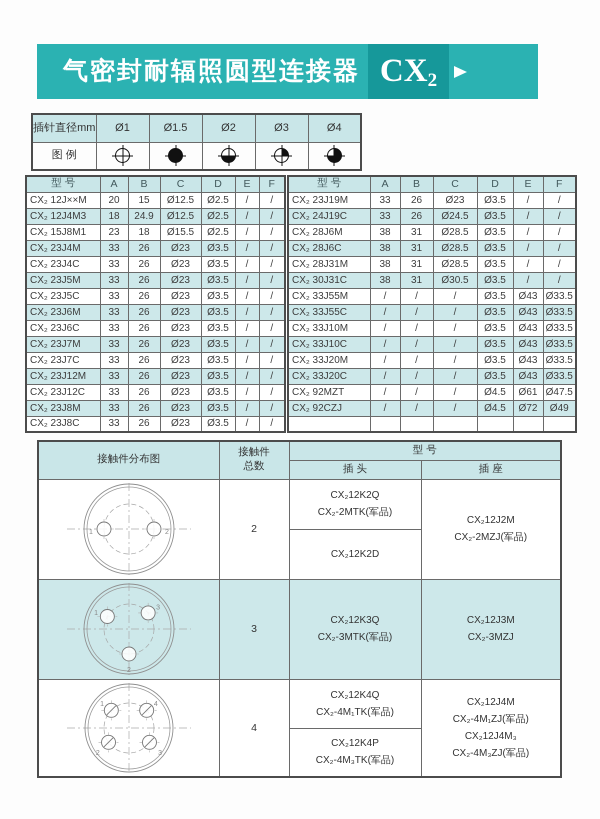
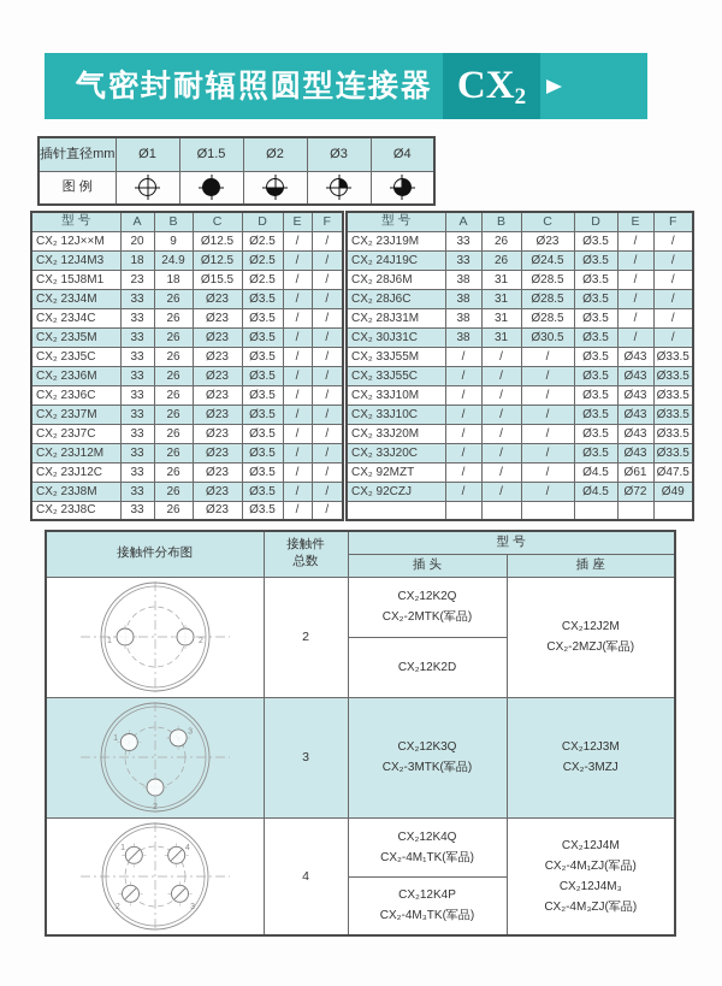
  气密封耐辐照圆型连接器
  CX
  2
  插针直径mm	Ø1	Ø1.5	Ø2	Ø3	Ø4
  图 例
  型 号	A	B	C	D	E	F
- CX₂ 12J××M	20	15	Ø12.5	Ø2.5	/	/
+ CX₂ 12J××M	20	9	Ø12.5	Ø2.5	/	/
  CX₂ 12J4M3	18	24.9	Ø12.5	Ø2.5	/	/
  CX₂ 15J8M1	23	18	Ø15.5	Ø2.5	/	/
  CX₂ 23J4M	33	26	Ø23	Ø3.5	/	/
  CX₂ 23J4C	33	26	Ø23	Ø3.5	/	/
  CX₂ 23J5M	33	26	Ø23	Ø3.5	/	/
  CX₂ 23J5C	33	26	Ø23	Ø3.5	/	/
  CX₂ 23J6M	33	26	Ø23	Ø3.5	/	/
  CX₂ 23J6C	33	26	Ø23	Ø3.5	/	/
  CX₂ 23J7M	33	26	Ø23	Ø3.5	/	/
  CX₂ 23J7C	33	26	Ø23	Ø3.5	/	/
  CX₂ 23J12M	33	26	Ø23	Ø3.5	/	/
  CX₂ 23J12C	33	26	Ø23	Ø3.5	/	/
  CX₂ 23J8M	33	26	Ø23	Ø3.5	/	/
  CX₂ 23J8C	33	26	Ø23	Ø3.5	/	/
  型 号	A	B	C	D	E	F
  CX₂ 23J19M	33	26	Ø23	Ø3.5	/	/
  CX₂ 24J19C	33	26	Ø24.5	Ø3.5	/	/
  CX₂ 28J6M	38	31	Ø28.5	Ø3.5	/	/
  CX₂ 28J6C	38	31	Ø28.5	Ø3.5	/	/
  CX₂ 28J31M	38	31	Ø28.5	Ø3.5	/	/
  CX₂ 30J31C	38	31	Ø30.5	Ø3.5	/	/
  CX₂ 33J55M	/	/	/	Ø3.5	Ø43	Ø33.5
  CX₂ 33J55C	/	/	/	Ø3.5	Ø43	Ø33.5
  CX₂ 33J10M	/	/	/	Ø3.5	Ø43	Ø33.5
  CX₂ 33J10C	/	/	/	Ø3.5	Ø43	Ø33.5
  CX₂ 33J20M	/	/	/	Ø3.5	Ø43	Ø33.5
  CX₂ 33J20C	/	/	/	Ø3.5	Ø43	Ø33.5
  CX₂ 92MZT	/	/	/	Ø4.5	Ø61	Ø47.5
  CX₂ 92CZJ	/	/	/	Ø4.5	Ø72	Ø49
  接触件分布图	接触件 总数	型 号
  插 头	插 座
  	2	CX₂12K2Q CX₂-2MTK(军品)	CX₂12J2M CX₂-2MZJ(军品)
  CX₂12K2D
  	3	CX₂12K3Q CX₂-3MTK(军品)	CX₂12J3M CX₂-3MZJ
  	4	CX₂12K4Q CX₂-4M₁TK(军品)	CX₂12J4M CX₂-4M₁ZJ(军品) CX₂12J4M₃ CX₂-4M₃ZJ(军品)
  CX₂12K4P CX₂-4M₃TK(军品)
